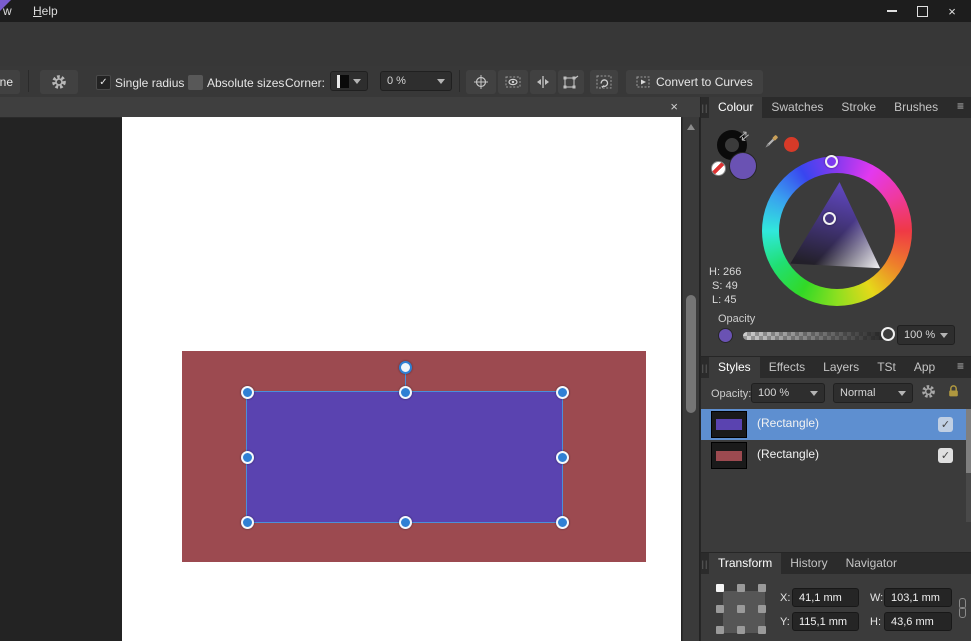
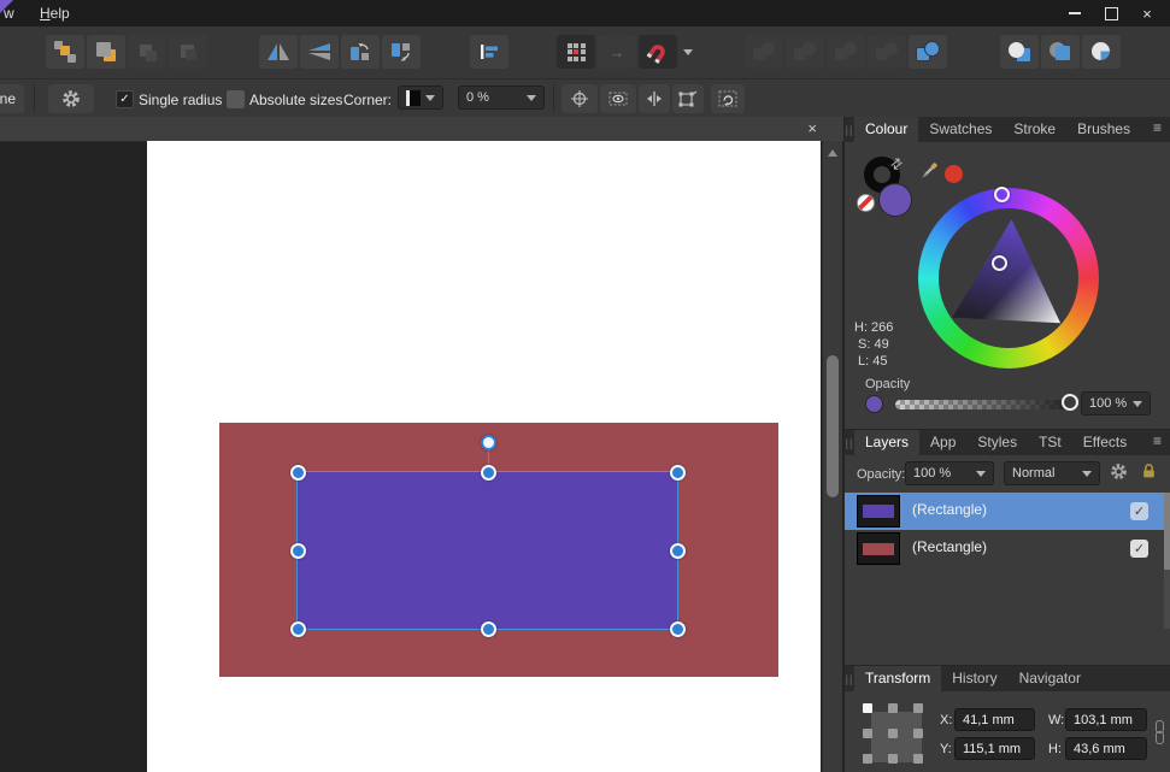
  w
  Help
  ×
+ →
  ✓
  Single radius
  Absolute sizes
  Corner:
  0 %
- Convert to Curves
  ×
  ||
  Colour
  Swatches
  Stroke
  Brushes
  ≡
  H: 266
  S: 49
  L: 45
  Opacity
  100 %
  ||
- Styles
+ Layers
- Effects
+ App
- Layers
+ Styles
  TSt
- App
+ Effects
  ≡
  Opacity:
  100 %
  Normal
  (Rectangle)
  ✓
  (Rectangle)
  ✓
  ||
  Transform
  History
  Navigator
  X:
  41,1 mm
  W:
  103,1 mm
  Y:
  115,1 mm
  H:
  43,6 mm
